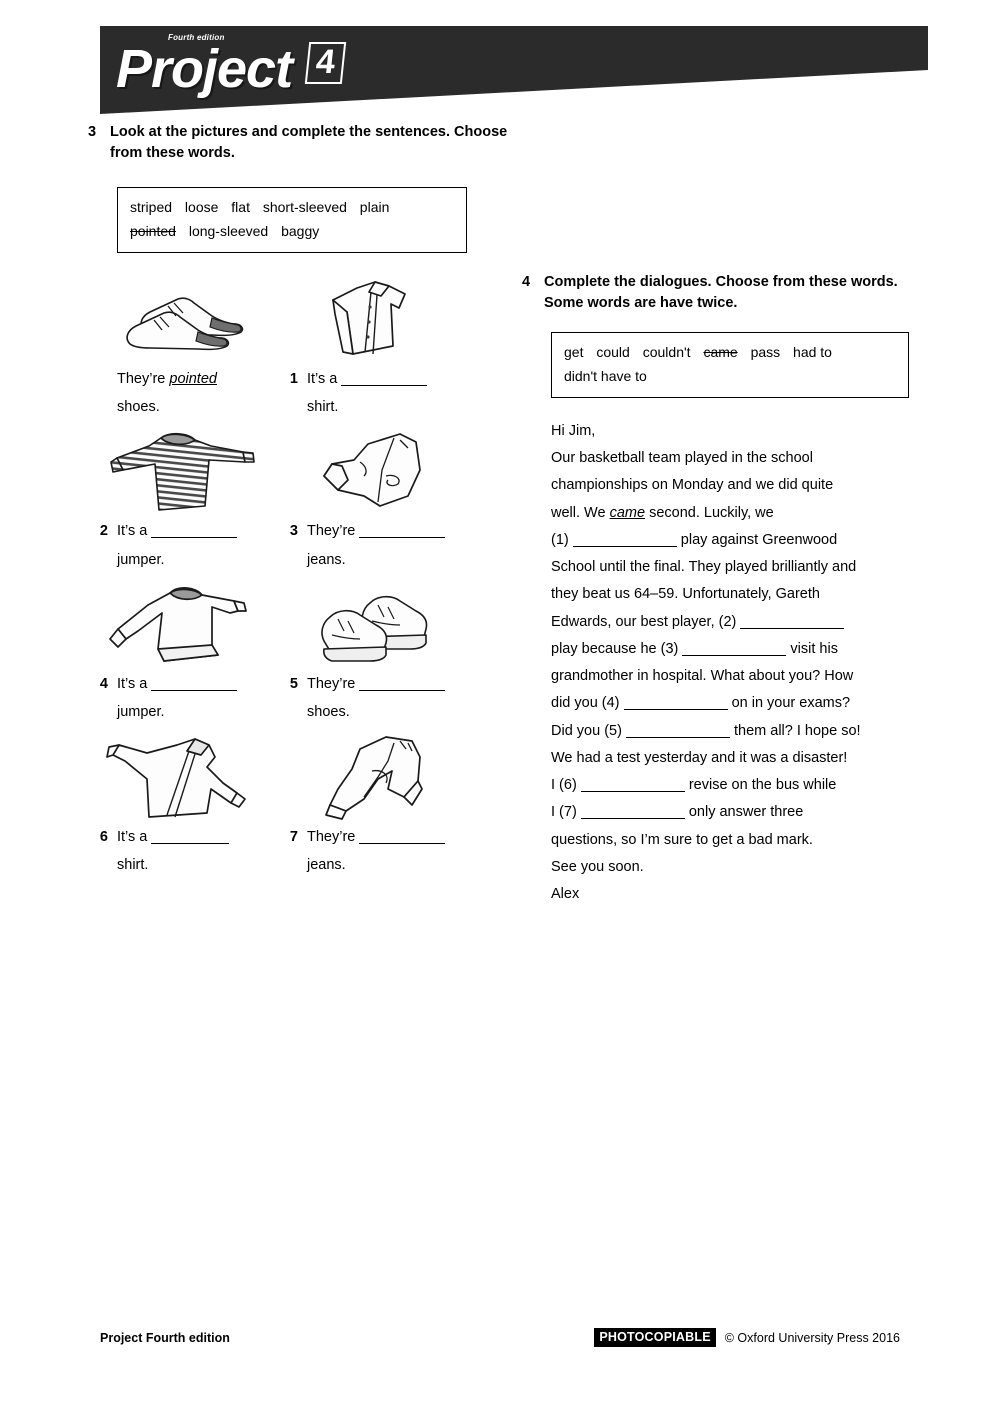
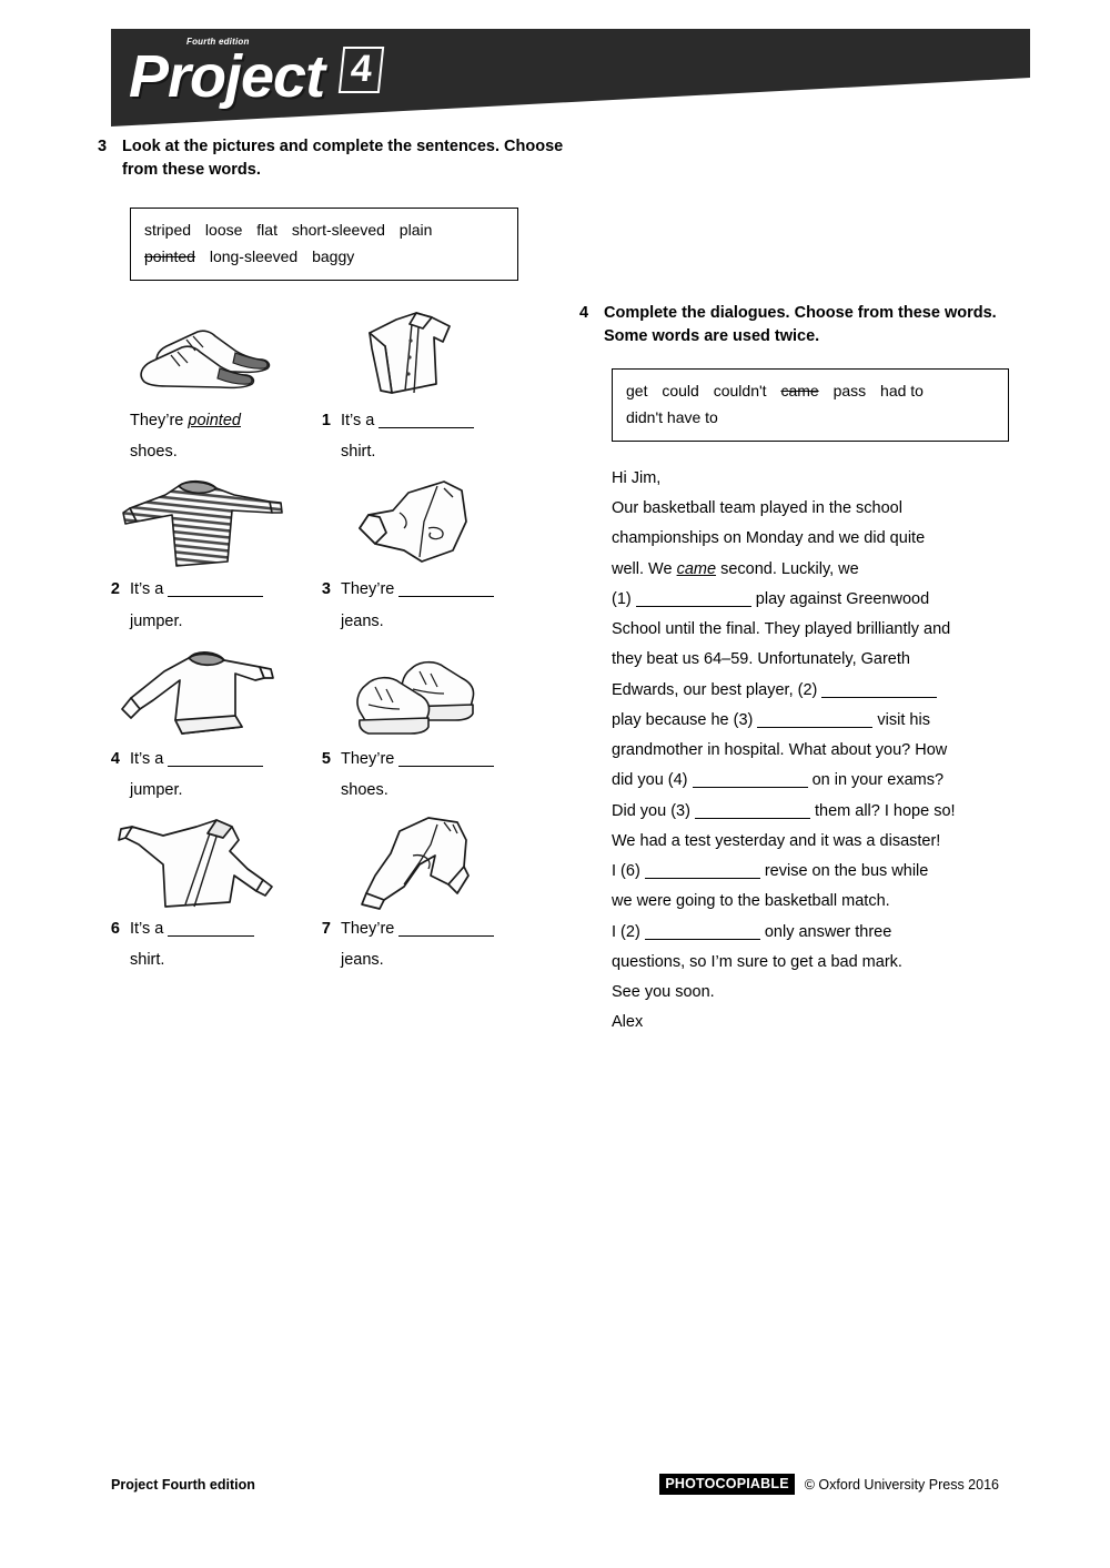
  Fourth edition
  3
  Look at the pictures and complete the sentences. Choose from these words.
  striped loose flat short-sleeved plain
  pointed long-sleeved baggy
  They’re pointed
  shoes.
  1
  It’s a
  shirt.
  2
  It’s a
  jumper.
  3
  They’re
  jeans.
  4
  It’s a
  jumper.
  5
  They’re
  shoes.
  6
  It’s a
  shirt.
  7
  They’re
  jeans.
  4
- Complete the dialogues. Choose from these words. Some words are have twice.
+ Complete the dialogues. Choose from these words. Some words are used twice.
  get could couldn't came pass had to
  didn't have to
  Hi Jim,
  Our basketball team played in the school
  championships on Monday and we did quite
  well. We came second. Luckily, we
  (1) play against Greenwood
  School until the final. They played brilliantly and
  they beat us 64–59. Unfortunately, Gareth
  Edwards, our best player, (2)
  play because he (3) visit his
  grandmother in hospital. What about you? How
  did you (4) on in your exams?
- Did you (5) them all? I hope so!
+ Did you (3) them all? I hope so!
  We had a test yesterday and it was a disaster!
  I (6) revise on the bus while
+ we were going to the basketball match.
- I (7) only answer three
+ I (2) only answer three
  questions, so I’m sure to get a bad mark.
  See you soon.
  Alex
  Project Fourth edition
  PHOTOCOPIABLE
  © Oxford University Press 2016
